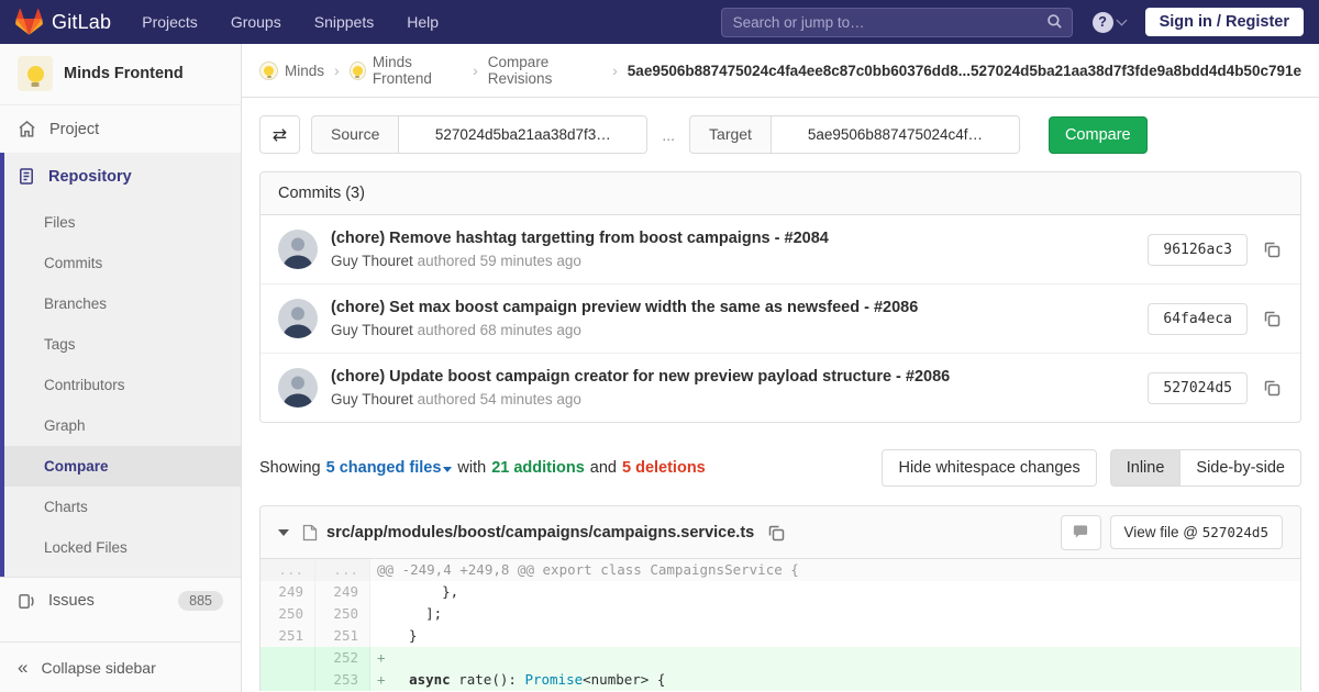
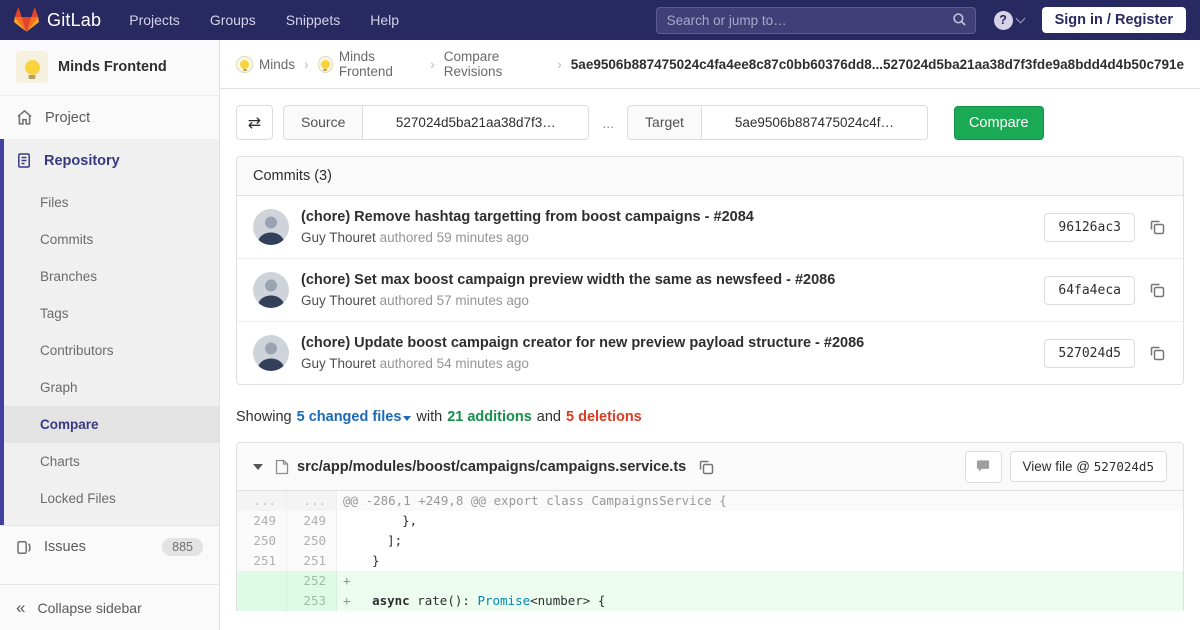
  GitLab
  Projects
  Groups
  Snippets
  Help
  Search or jump to…
  ?
  Sign in / Register
  Minds Frontend
  Project
  Repository
  Files
  Commits
  Branches
  Tags
  Contributors
  Graph
  Compare
  Charts
  Locked Files
  Issues
  885
  «
  Collapse sidebar
  Minds
  ›
  Minds Frontend
  ›
  Compare Revisions
  ›
  5ae9506b887475024c4fa4ee8c87c0bb60376dd8...527024d5ba21aa38d7f3fde9a8bdd4d4b50c791e
  ⇄
  Source
  527024d5ba21aa38d7f3…
  ...
  Target
  5ae9506b887475024c4f…
  Compare
  Commits (3)
  (chore) Remove hashtag targetting from boost campaigns - #2084
  Guy Thouret authored 59 minutes ago
  96126ac3
  (chore) Set max boost campaign preview width the same as newsfeed - #2086
- Guy Thouret authored 68 minutes ago
+ Guy Thouret authored 57 minutes ago
  64fa4eca
  (chore) Update boost campaign creator for new preview payload structure - #2086
  Guy Thouret authored 54 minutes ago
  527024d5
  Showing
  5 changed files
  with
  21 additions
  and
  5 deletions
- Hide whitespace changes
- Inline
- Side-by-side
  src/app/modules/boost/campaigns/campaigns.service.ts
  View file @ 527024d5
  ...
  ...
- @@ -249,4 +249,8 @@ export class CampaignsService {
+ @@ -286,1 +249,8 @@ export class CampaignsService {
  249
  249
  },
  250
  250
  ];
  251
  251
  }
  252
  +
  253
  + async rate(): Promise<number> {
